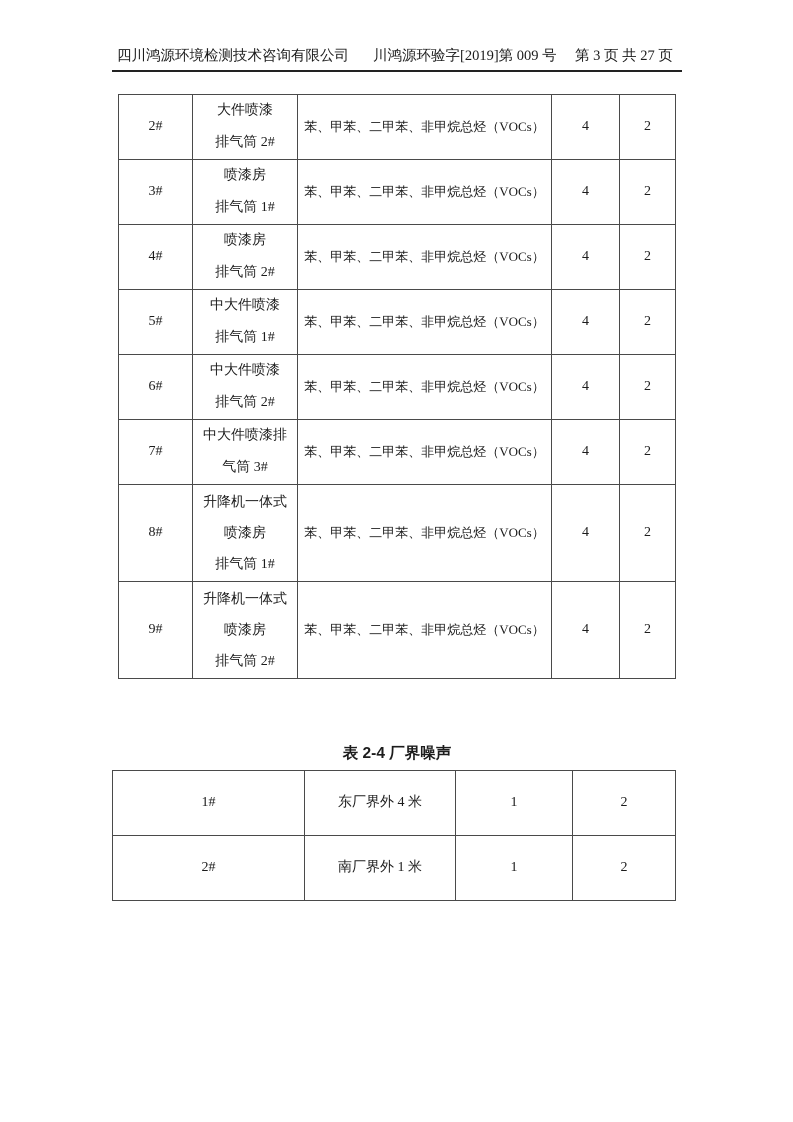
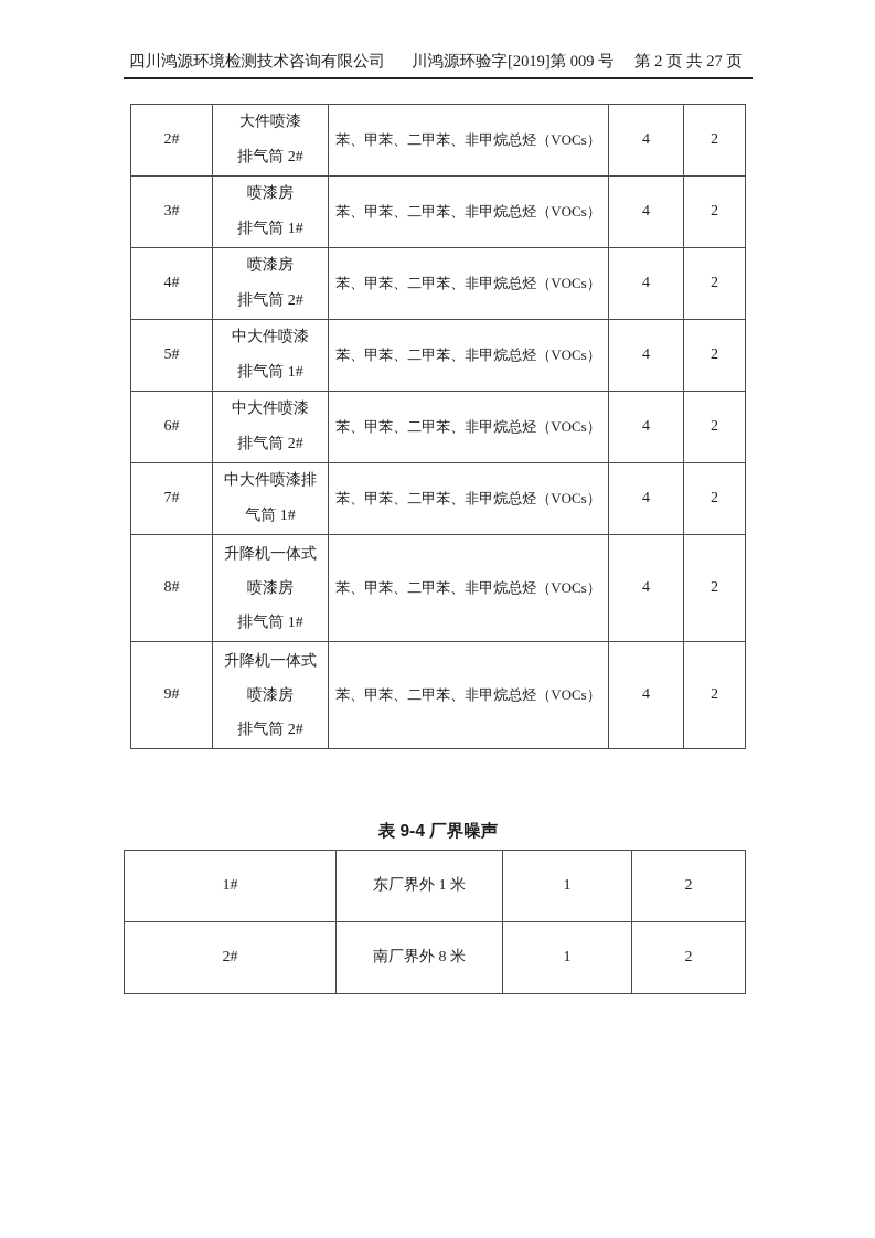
  四川鸿源环境检测技术咨询有限公司
  川鸿源环验字[2019]第 009 号
- 第 3 页 共 27 页
+ 第 2 页 共 27 页
  2#	大件喷漆 排气筒 2#	苯、甲苯、二甲苯、非甲烷总烃（VOCs）	4	2
  3#	喷漆房 排气筒 1#	苯、甲苯、二甲苯、非甲烷总烃（VOCs）	4	2
  4#	喷漆房 排气筒 2#	苯、甲苯、二甲苯、非甲烷总烃（VOCs）	4	2
  5#	中大件喷漆 排气筒 1#	苯、甲苯、二甲苯、非甲烷总烃（VOCs）	4	2
  6#	中大件喷漆 排气筒 2#	苯、甲苯、二甲苯、非甲烷总烃（VOCs）	4	2
- 7#	中大件喷漆排 气筒 3#	苯、甲苯、二甲苯、非甲烷总烃（VOCs）	4	2
+ 7#	中大件喷漆排 气筒 1#	苯、甲苯、二甲苯、非甲烷总烃（VOCs）	4	2
  8#	升降机一体式 喷漆房 排气筒 1#	苯、甲苯、二甲苯、非甲烷总烃（VOCs）	4	2
  9#	升降机一体式 喷漆房 排气筒 2#	苯、甲苯、二甲苯、非甲烷总烃（VOCs）	4	2
- 表 2-4 厂界噪声
+ 表 9-4 厂界噪声
- 1#	东厂界外 4 米	1	2
+ 1#	东厂界外 1 米	1	2
- 2#	南厂界外 1 米	1	2
+ 2#	南厂界外 8 米	1	2
